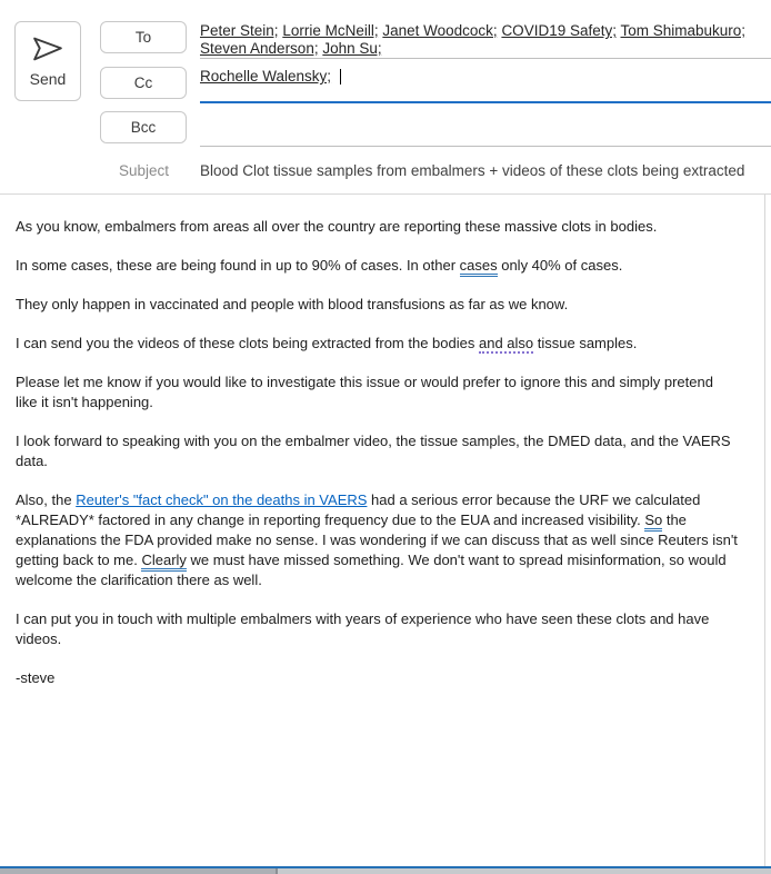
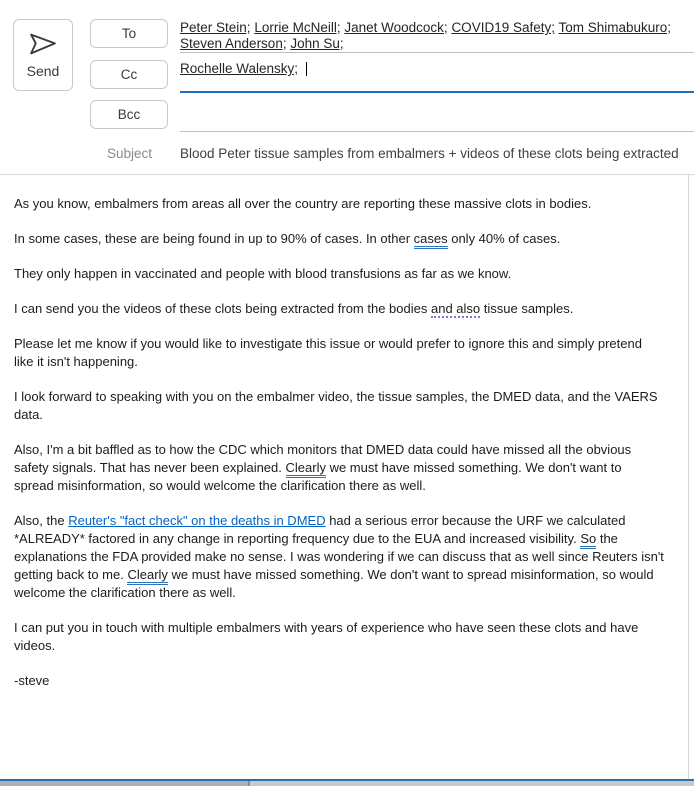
  Send
  To
  Peter Stein; Lorrie McNeill; Janet Woodcock; COVID19 Safety; Tom Shimabukuro; Steven Anderson; John Su;
  Cc
  Rochelle Walensky;
  Bcc
  Subject
- Blood Clot tissue samples from embalmers + videos of these clots being extracted
+ Blood Peter tissue samples from embalmers + videos of these clots being extracted
  As you know, embalmers from areas all over the country are reporting these massive clots in bodies.
  In some cases, these are being found in up to 90% of cases. In other cases only 40% of cases.
  They only happen in vaccinated and people with blood transfusions as far as we know.
  I can send you the videos of these clots being extracted from the bodies and also tissue samples.
  Please let me know if you would like to investigate this issue or would prefer to ignore this and simply pretend like it isn't happening.
  I look forward to speaking with you on the embalmer video, the tissue samples, the DMED data, and the VAERS data.
+ Also, I'm a bit baffled as to how the CDC which monitors that DMED data could have missed all the obvious safety signals. That has never been explained. Clearly we must have missed something. We don't want to spread misinformation, so would welcome the clarification there as well.
- Also, the Reuter's "fact check" on the deaths in VAERS had a serious error because the URF we calculated *ALREADY* factored in any change in reporting frequency due to the EUA and increased visibility. So the explanations the FDA provided make no sense. I was wondering if we can discuss that as well since Reuters isn't getting back to me. Clearly we must have missed something. We don't want to spread misinformation, so would welcome the clarification there as well.
+ Also, the Reuter's "fact check" on the deaths in DMED had a serious error because the URF we calculated *ALREADY* factored in any change in reporting frequency due to the EUA and increased visibility. So the explanations the FDA provided make no sense. I was wondering if we can discuss that as well since Reuters isn't getting back to me. Clearly we must have missed something. We don't want to spread misinformation, so would welcome the clarification there as well.
  I can put you in touch with multiple embalmers with years of experience who have seen these clots and have videos.
  -steve
